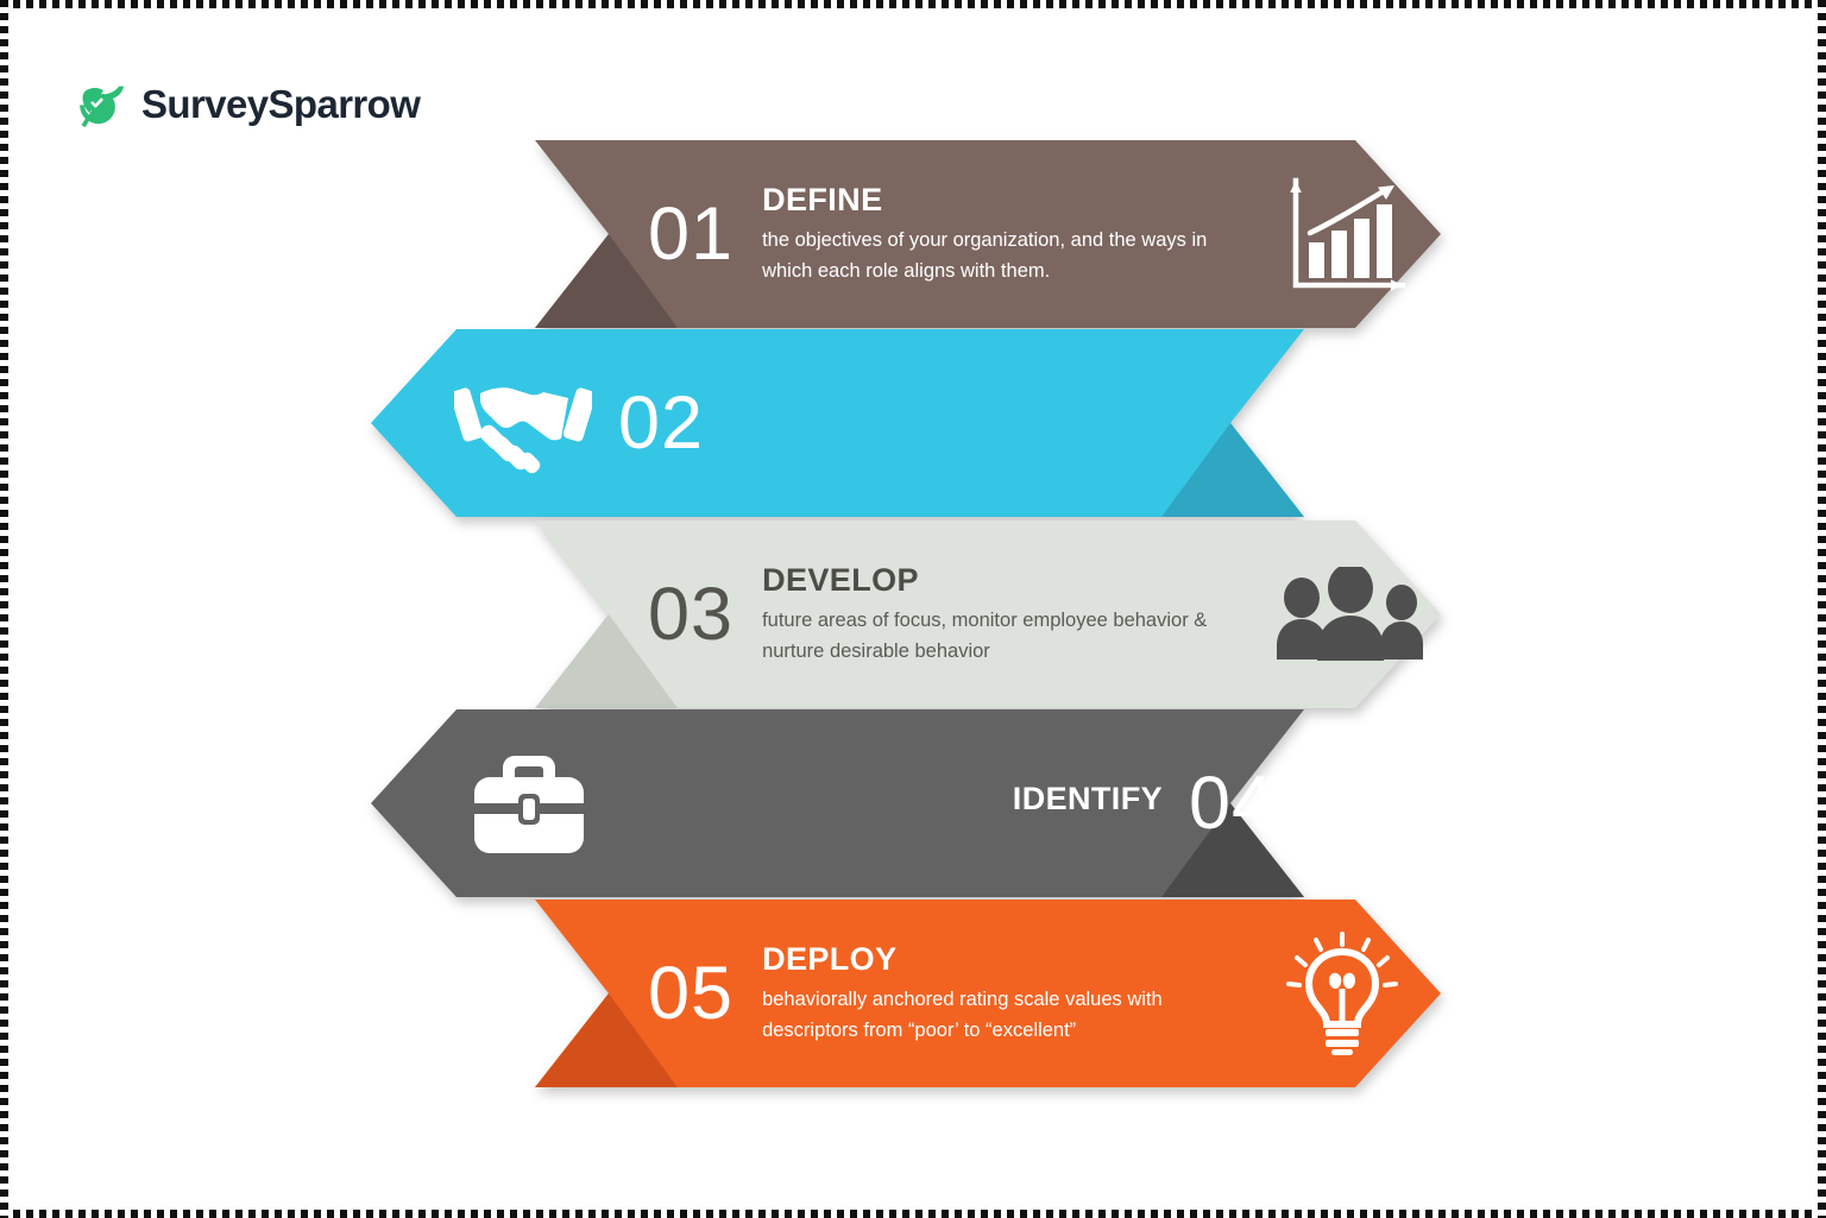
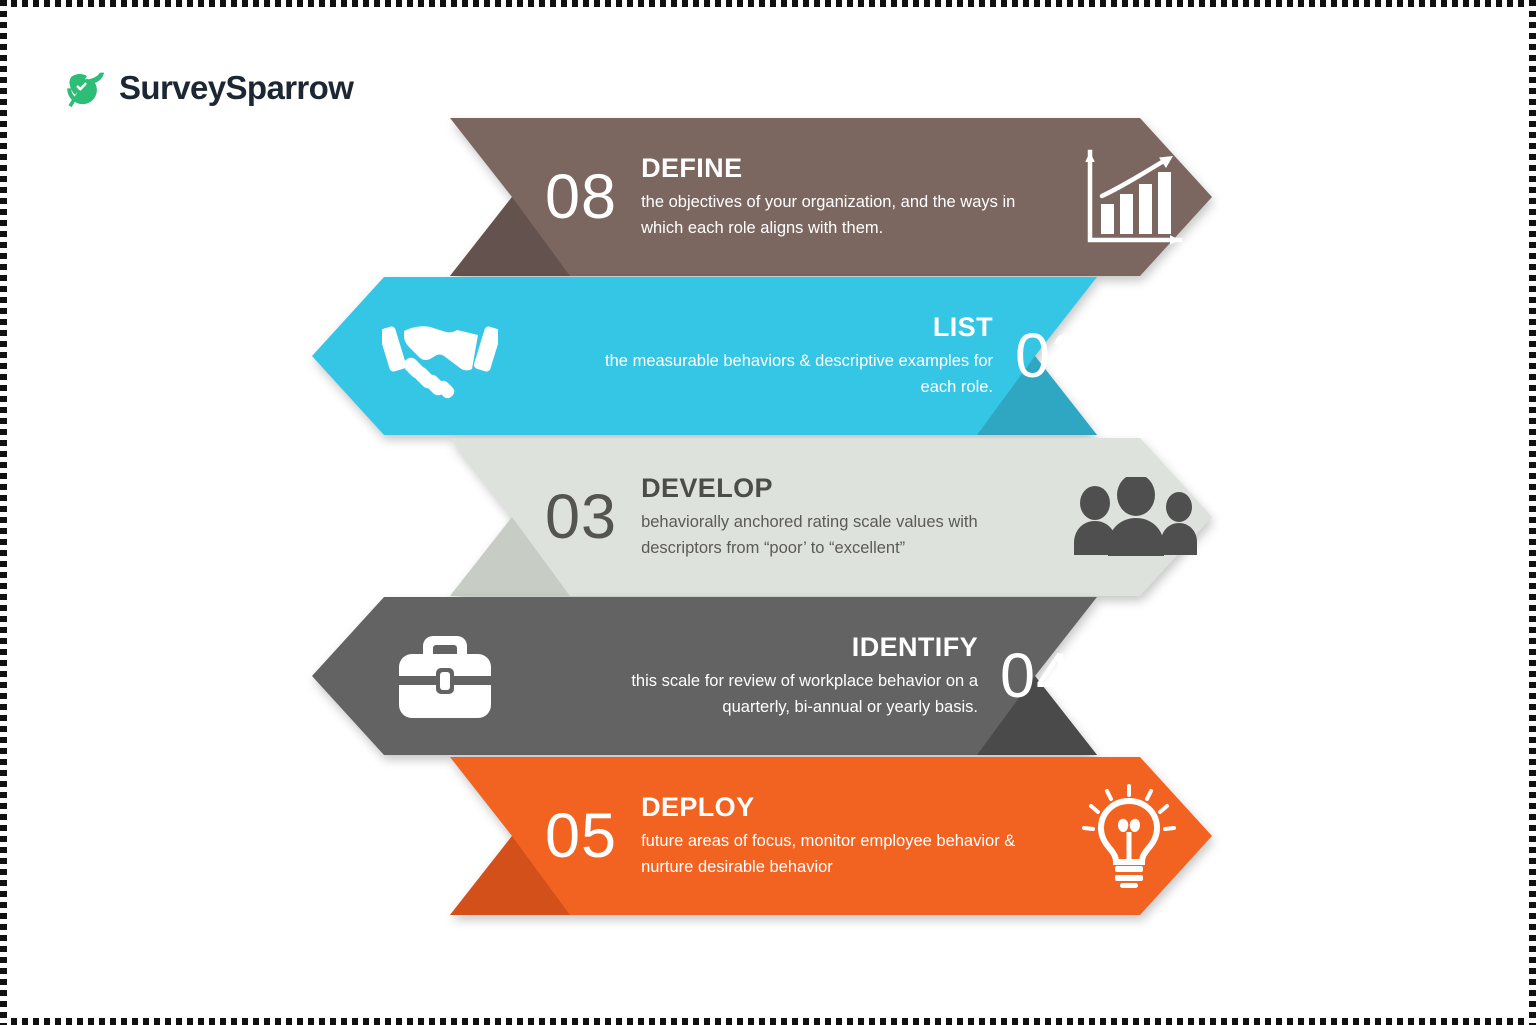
  SurveySparrow
- 01
+ 08
  DEFINE
  the objectives of your organization, and the ways in which each role aligns with them.
+ LIST
+ the measurable behaviors & descriptive examples for each role.
  02
  03
  DEVELOP
- future areas of focus, monitor employee behavior & nurture desirable behavior
+ behaviorally anchored rating scale values with descriptors from “poor’ to “excellent”
  IDENTIFY
+ this scale for review of workplace behavior on a quarterly, bi-annual or yearly basis.
  04
  05
  DEPLOY
- behaviorally anchored rating scale values with descriptors from “poor’ to “excellent”
+ future areas of focus, monitor employee behavior & nurture desirable behavior
